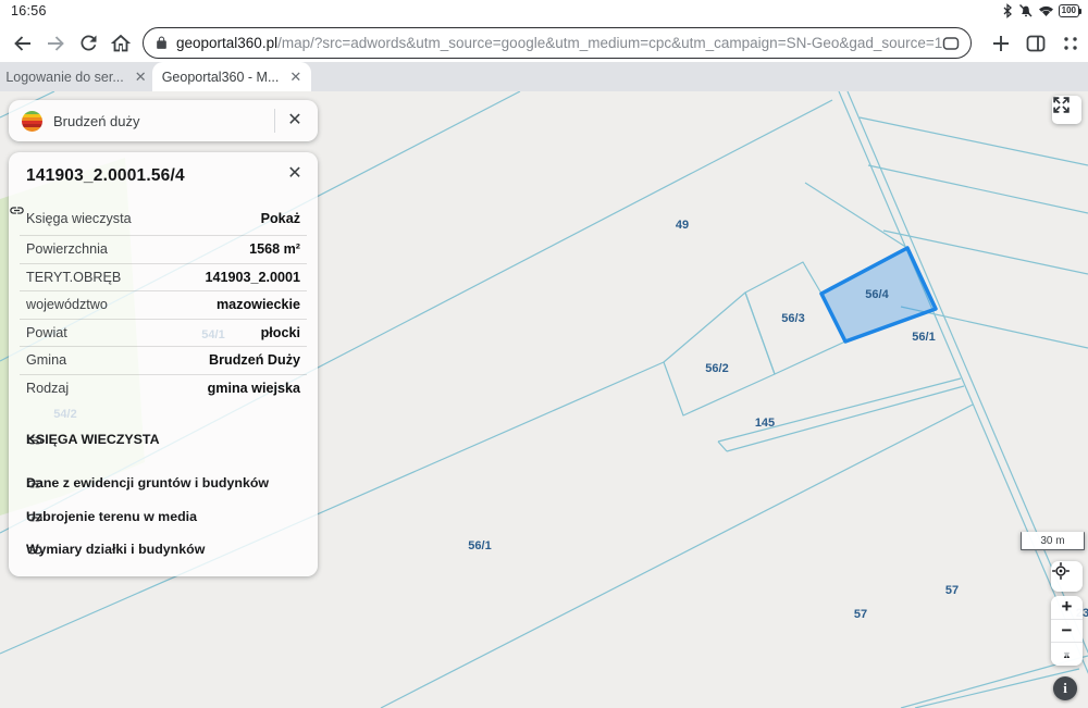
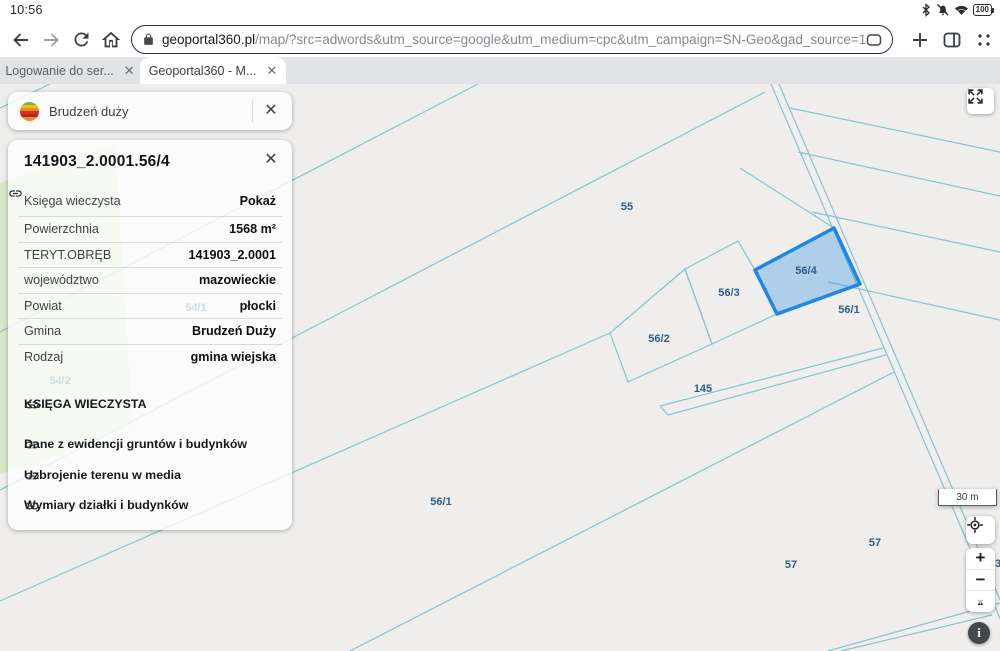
- 16:56
+ 10:56
  100
  geoportal360.pl/map/?src=adwords&utm_source=google&utm_medium=cpc&utm_campaign=SN-Geo&gad_source=1
  Logowanie do ser...
  ✕
  Geoportal360 - M...
  ✕
- 49
+ 55
  56/4
  56/3
  56/1
  56/2
  145
  54/1
  54/2
  56/1
  57
  57
  Brudzeń duży
  ✕
  141903_2.0001.56/4
  ✕
  Księga wieczysta
  Pokaż
  Powierzchnia
  1568 m²
  TERYT.OBRĘB
  141903_2.0001
  województwo
  mazowieckie
  Powiat
  płocki
  Gmina
  Brudzeń Duży
  Rodzaj
  gmina wiejska
  KSIĘGA WIECZYSTA
  Dane z ewidencji gruntów i budynków
  Uzbrojenie terenu w media
  Wymiary działki i budynków
  30 m
  +
  −
  ▼
  i
